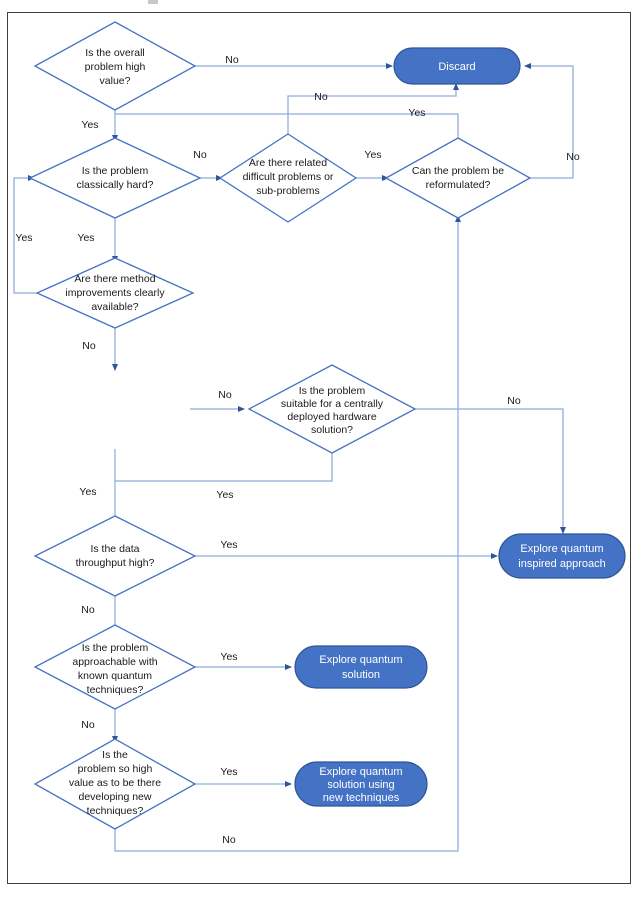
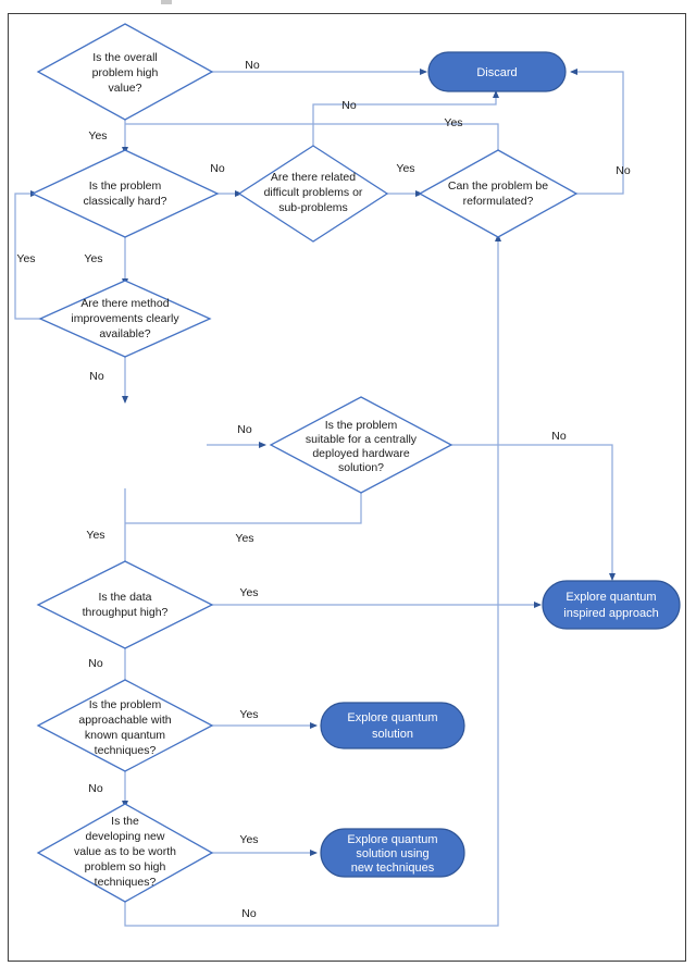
  No
  Yes
  No
  No
  Yes
  No
  Yes
  Yes
  Yes
  No
  No
  Yes
  Yes
  No
  Yes
  No
  Yes
  No
  Yes
  No
  Is the overall
  problem high
  value?
  Is the problem
  classically hard?
  Are there related
  difficult problems or
  sub-problems
  Can the problem be
  reformulated?
  Are there method
  improvements clearly
  available?
  Is the problem
  suitable for a centrally
  deployed hardware
  solution?
  Is the data
  throughput high?
  Is the problem
  approachable with
  known quantum
  techniques?
  Is the
- problem so high
+ developing new
- value as to be there
+ value as to be worth
- developing new
+ problem so high
  techniques?
  Discard
  Explore quantum
  inspired approach
  Explore quantum
  solution
  Explore quantum
  solution using
  new techniques
